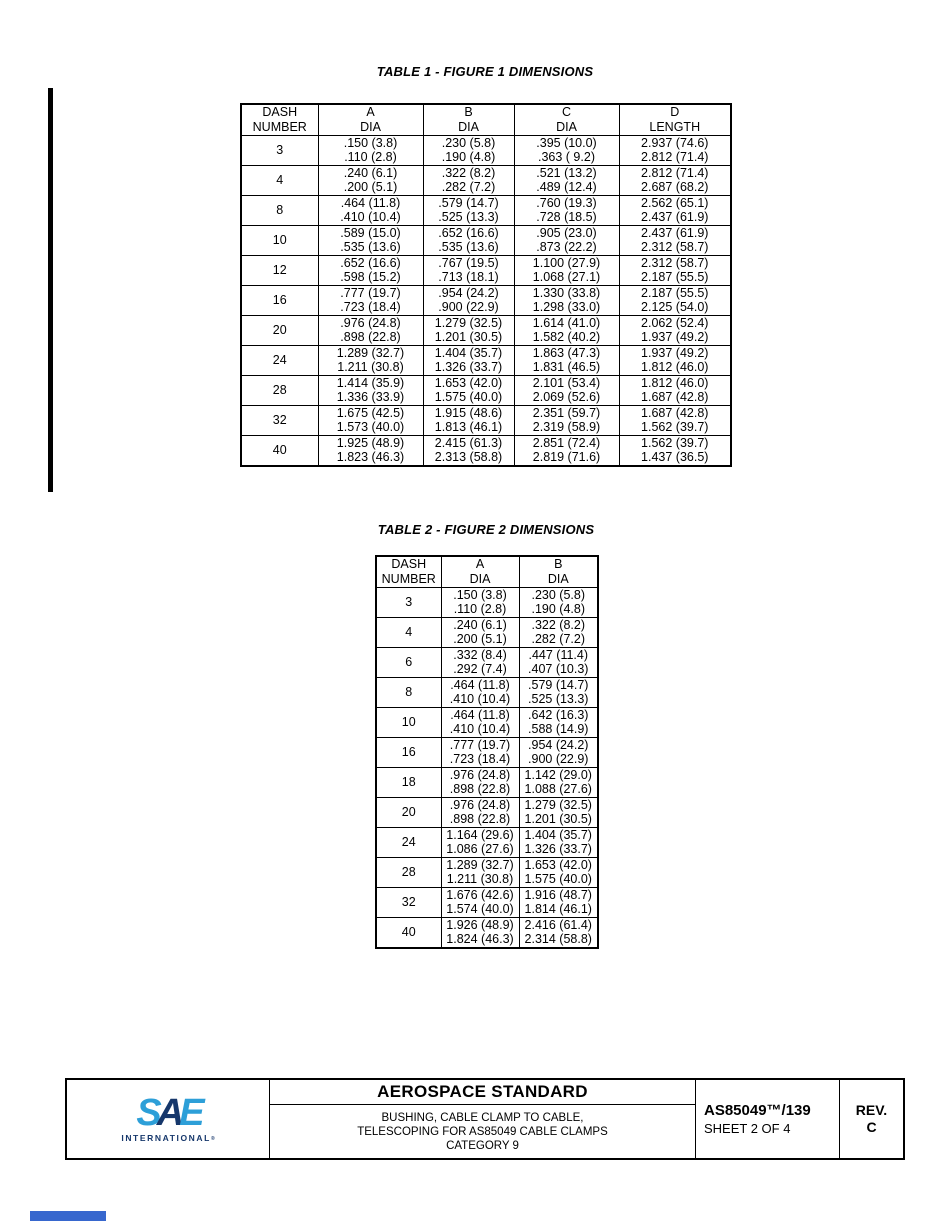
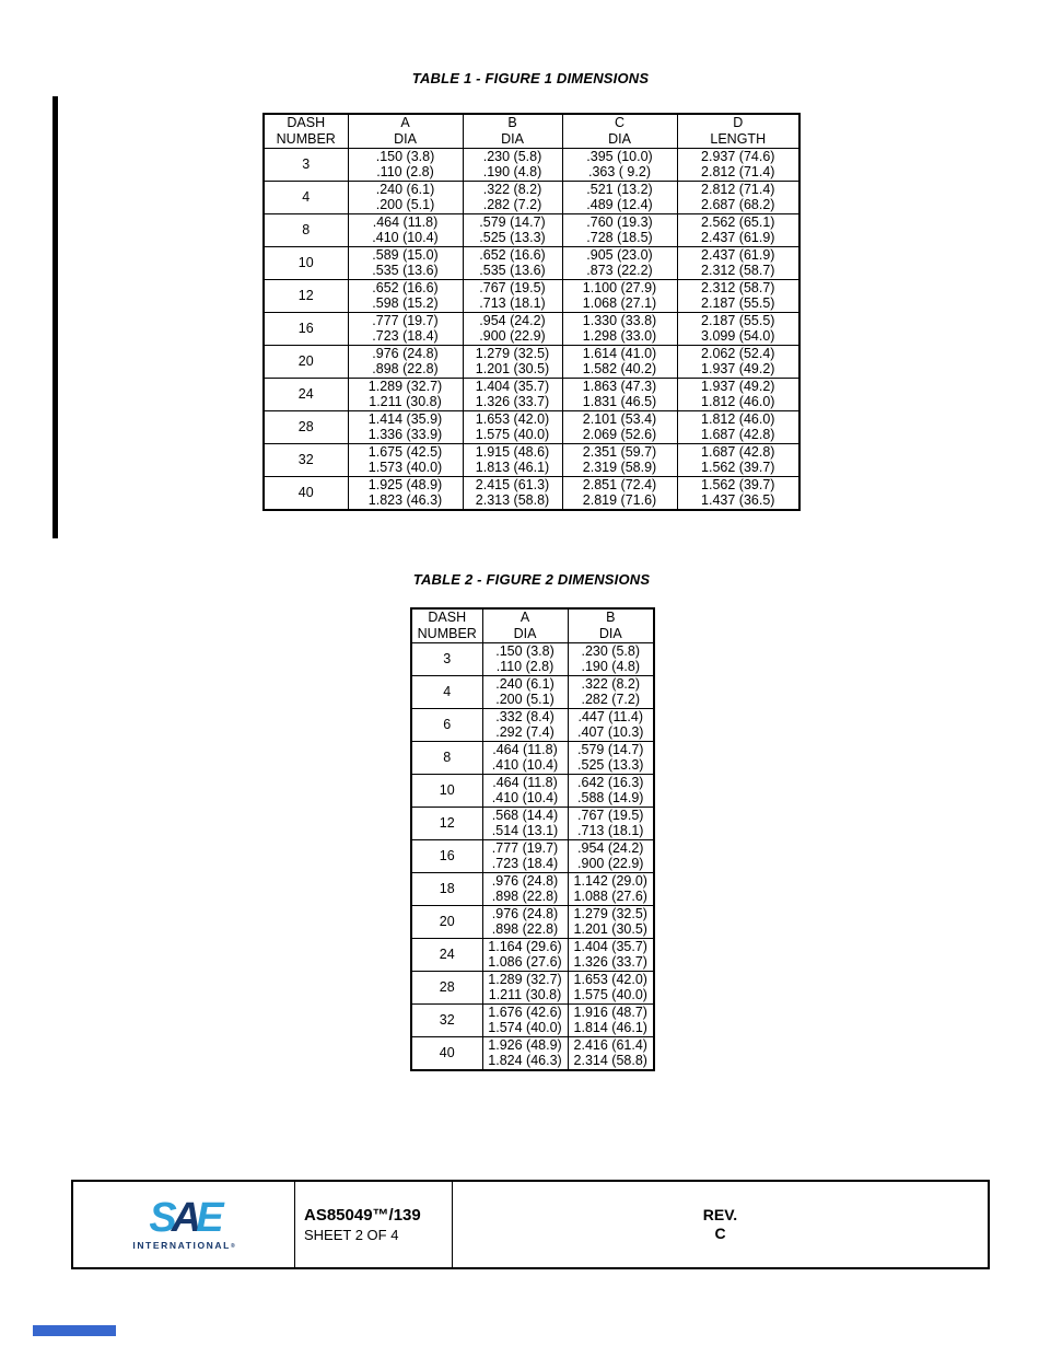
  TABLE 1 - FIGURE 1 DIMENSIONS
  DASHNUMBER	ADIA	BDIA	CDIA	DLENGTH
  3	.150 (3.8).110 (2.8)	.230 (5.8).190 (4.8)	.395 (10.0).363 ( 9.2)	2.937 (74.6)2.812 (71.4)
  4	.240 (6.1).200 (5.1)	.322 (8.2).282 (7.2)	.521 (13.2).489 (12.4)	2.812 (71.4)2.687 (68.2)
  8	.464 (11.8).410 (10.4)	.579 (14.7).525 (13.3)	.760 (19.3).728 (18.5)	2.562 (65.1)2.437 (61.9)
  10	.589 (15.0).535 (13.6)	.652 (16.6).535 (13.6)	.905 (23.0).873 (22.2)	2.437 (61.9)2.312 (58.7)
  12	.652 (16.6).598 (15.2)	.767 (19.5).713 (18.1)	1.100 (27.9)1.068 (27.1)	2.312 (58.7)2.187 (55.5)
- 16	.777 (19.7).723 (18.4)	.954 (24.2).900 (22.9)	1.330 (33.8)1.298 (33.0)	2.187 (55.5)2.125 (54.0)
+ 16	.777 (19.7).723 (18.4)	.954 (24.2).900 (22.9)	1.330 (33.8)1.298 (33.0)	2.187 (55.5)3.099 (54.0)
  20	.976 (24.8).898 (22.8)	1.279 (32.5)1.201 (30.5)	1.614 (41.0)1.582 (40.2)	2.062 (52.4)1.937 (49.2)
  24	1.289 (32.7)1.211 (30.8)	1.404 (35.7)1.326 (33.7)	1.863 (47.3)1.831 (46.5)	1.937 (49.2)1.812 (46.0)
  28	1.414 (35.9)1.336 (33.9)	1.653 (42.0)1.575 (40.0)	2.101 (53.4)2.069 (52.6)	1.812 (46.0)1.687 (42.8)
  32	1.675 (42.5)1.573 (40.0)	1.915 (48.6)1.813 (46.1)	2.351 (59.7)2.319 (58.9)	1.687 (42.8)1.562 (39.7)
  40	1.925 (48.9)1.823 (46.3)	2.415 (61.3)2.313 (58.8)	2.851 (72.4)2.819 (71.6)	1.562 (39.7)1.437 (36.5)
  TABLE 2 - FIGURE 2 DIMENSIONS
  DASHNUMBER	ADIA	BDIA
  3	.150 (3.8).110 (2.8)	.230 (5.8).190 (4.8)
  4	.240 (6.1).200 (5.1)	.322 (8.2).282 (7.2)
  6	.332 (8.4).292 (7.4)	.447 (11.4).407 (10.3)
  8	.464 (11.8).410 (10.4)	.579 (14.7).525 (13.3)
  10	.464 (11.8).410 (10.4)	.642 (16.3).588 (14.9)
+ 12	.568 (14.4).514 (13.1)	.767 (19.5).713 (18.1)
  16	.777 (19.7).723 (18.4)	.954 (24.2).900 (22.9)
  18	.976 (24.8).898 (22.8)	1.142 (29.0)1.088 (27.6)
  20	.976 (24.8).898 (22.8)	1.279 (32.5)1.201 (30.5)
  24	1.164 (29.6)1.086 (27.6)	1.404 (35.7)1.326 (33.7)
  28	1.289 (32.7)1.211 (30.8)	1.653 (42.0)1.575 (40.0)
  32	1.676 (42.6)1.574 (40.0)	1.916 (48.7)1.814 (46.1)
  40	1.926 (48.9)1.824 (46.3)	2.416 (61.4)2.314 (58.8)
  SAE
  INTERNATIONAL
- AEROSPACE STANDARD
- BUSHING, CABLE CLAMP TO CABLE,
- TELESCOPING FOR AS85049 CABLE CLAMPS
- CATEGORY 9
  AS85049™/139
  SHEET 2 OF 4
  REV.
  C
